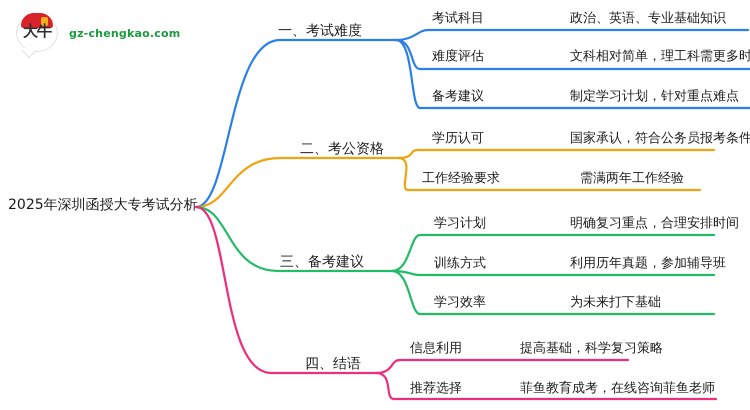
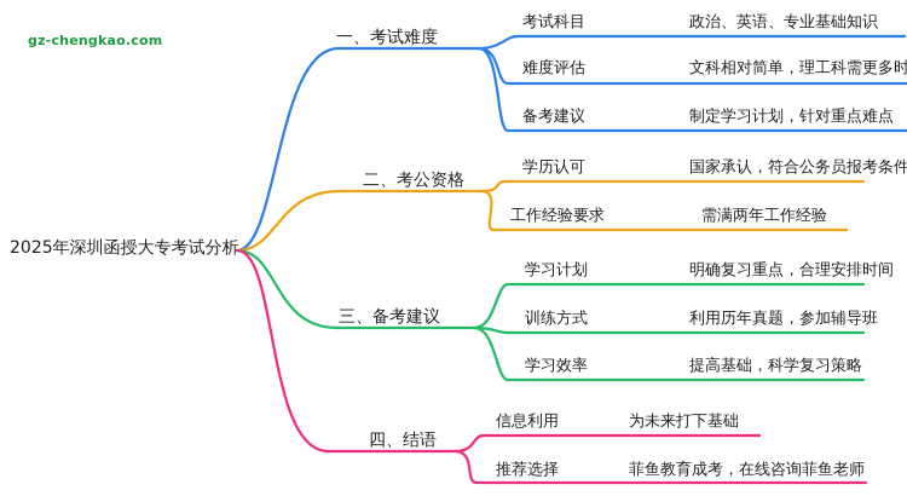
- 大牛
  gz-chengkao.com
  2025年深圳函授大专考试分析
  一、考试难度
  考试科目
  政治、英语、专业基础知识
  难度评估
  文科相对简单，理工科需更多时
  备考建议
  制定学习计划，针对重点难点
  二、考公资格
  学历认可
  国家承认，符合公务员报考条件
  工作经验要求
  需满两年工作经验
  三、备考建议
  学习计划
  明确复习重点，合理安排时间
  训练方式
  利用历年真题，参加辅导班
  学习效率
- 为未来打下基础
+ 提高基础，科学复习策略
  四、结语
  信息利用
- 提高基础，科学复习策略
+ 为未来打下基础
  推荐选择
  菲鱼教育成考，在线咨询菲鱼老师
